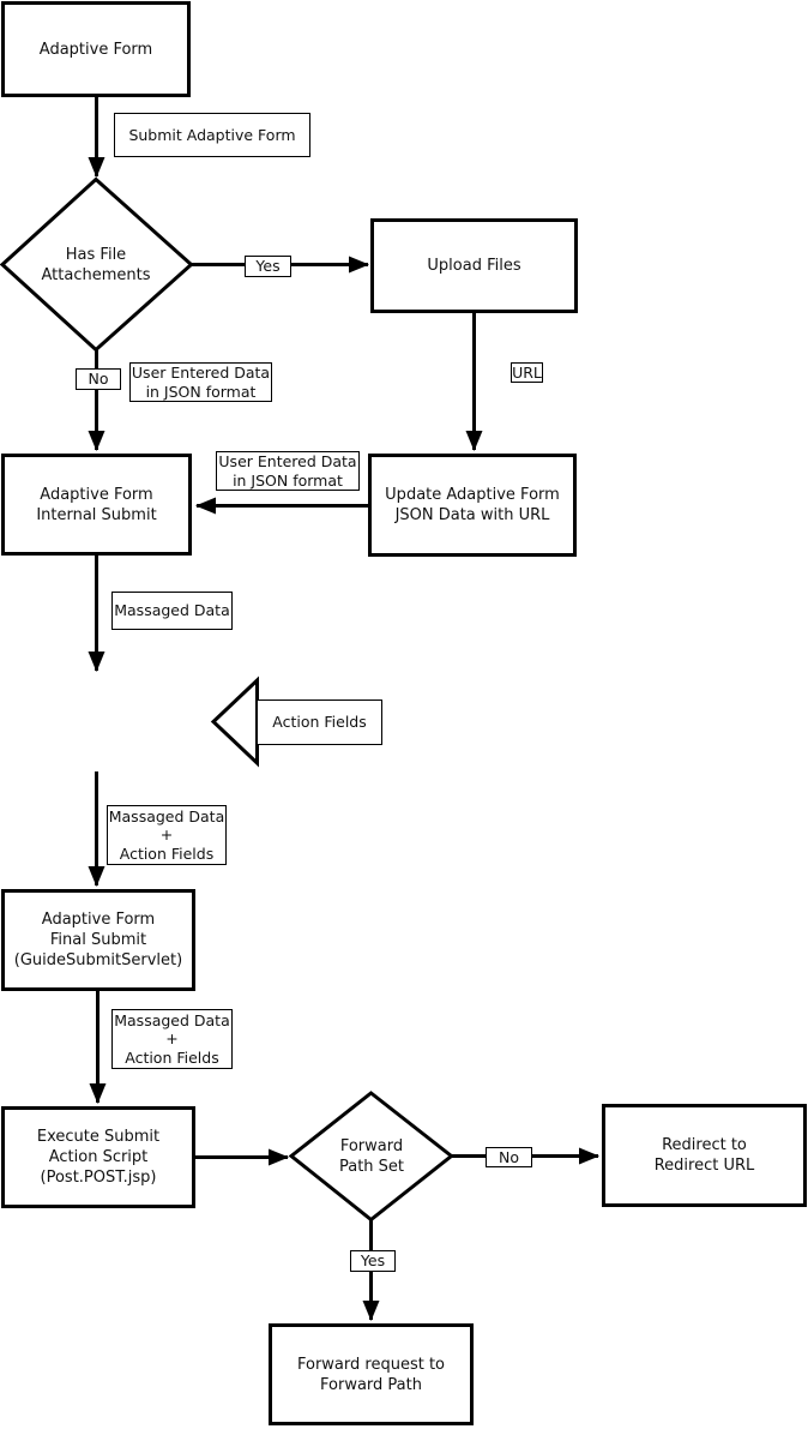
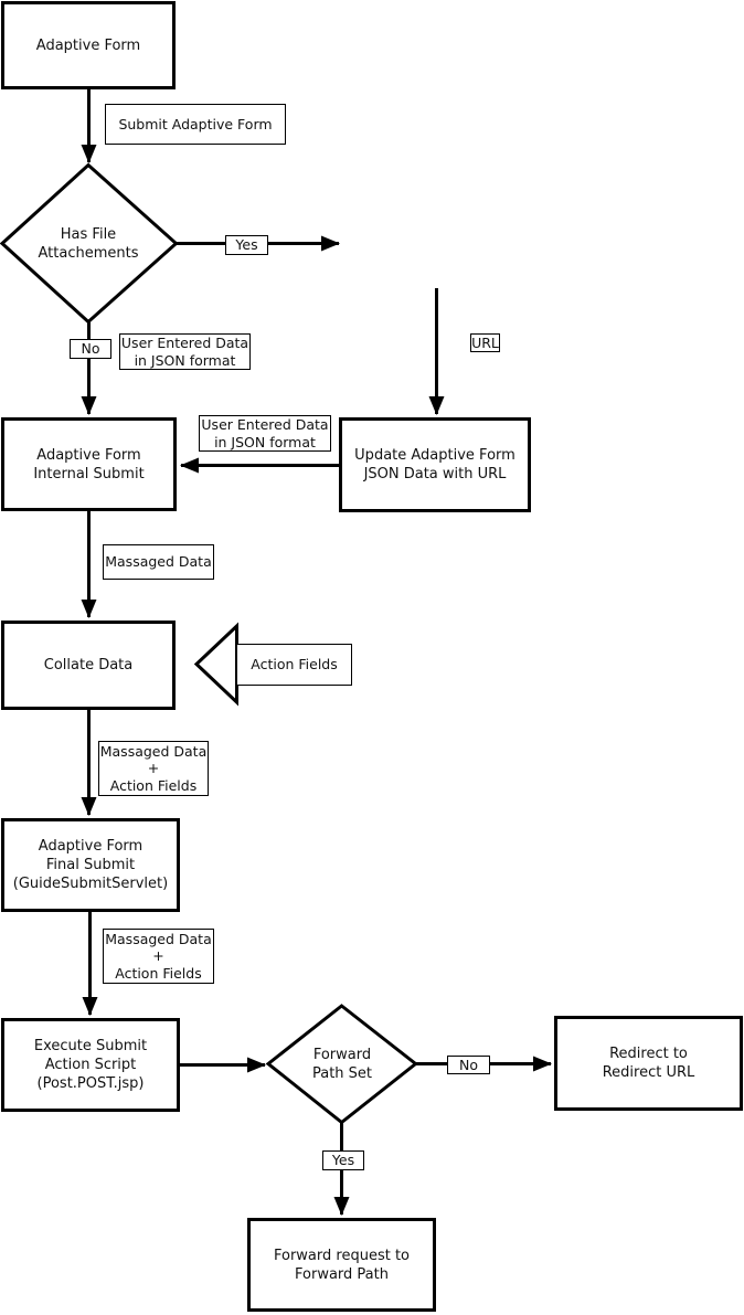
  Adaptive Form
- Upload Files
  Update Adaptive Form
  JSON Data with URL
  Adaptive Form
  Internal Submit
+ Collate Data
  Adaptive Form
  Final Submit
  (GuideSubmitServlet)
  Execute Submit
  Action Script
  (Post.POST.jsp)
  Redirect to
  Redirect URL
  Forward request to
  Forward Path
  Has File
  Attachements
  Forward
  Path Set
  Submit Adaptive Form
  Yes
  No
  User Entered Data
  in JSON format
  URL
  User Entered Data
  in JSON format
  Massaged Data
  Action Fields
  Massaged Data
  +
  Action Fields
  Massaged Data
  +
  Action Fields
  No
  Yes
